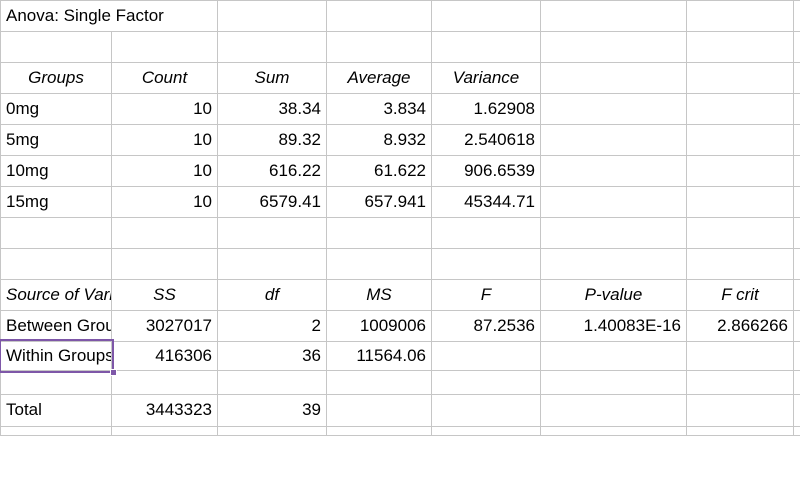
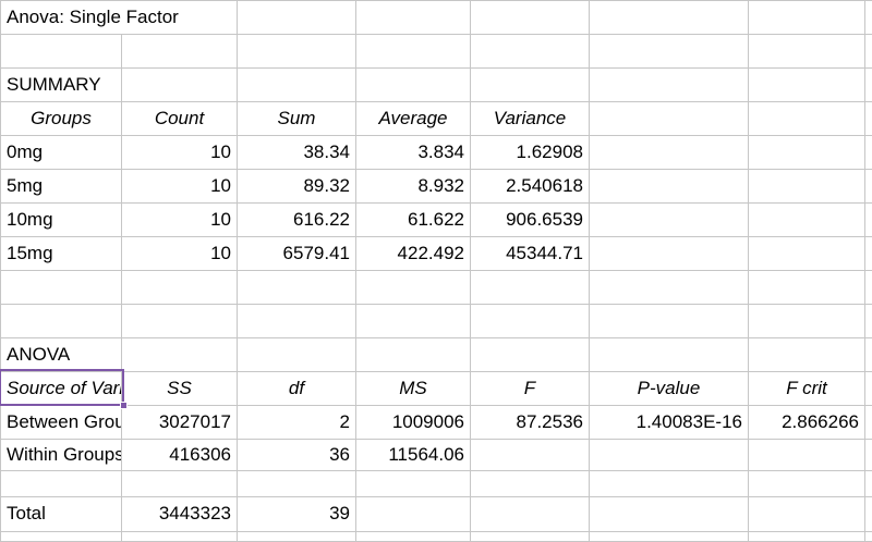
  Anova: Single Factor
+ SUMMARY
  Groups	Count	Sum	Average	Variance
  0mg	10	38.34	3.834	1.62908
  5mg	10	89.32	8.932	2.540618
  10mg	10	616.22	61.622	906.6539
- 15mg	10	6579.41	657.941	45344.71
+ 15mg	10	6579.41	422.492	45344.71
+ ANOVA
  Source of Vari	SS	df	MS	F	P-value	F crit
  Between Grou	3027017	2	1009006	87.2536	1.40083E-16	2.866266
  Within Groups	416306	36	11564.06
  Total	3443323	39
